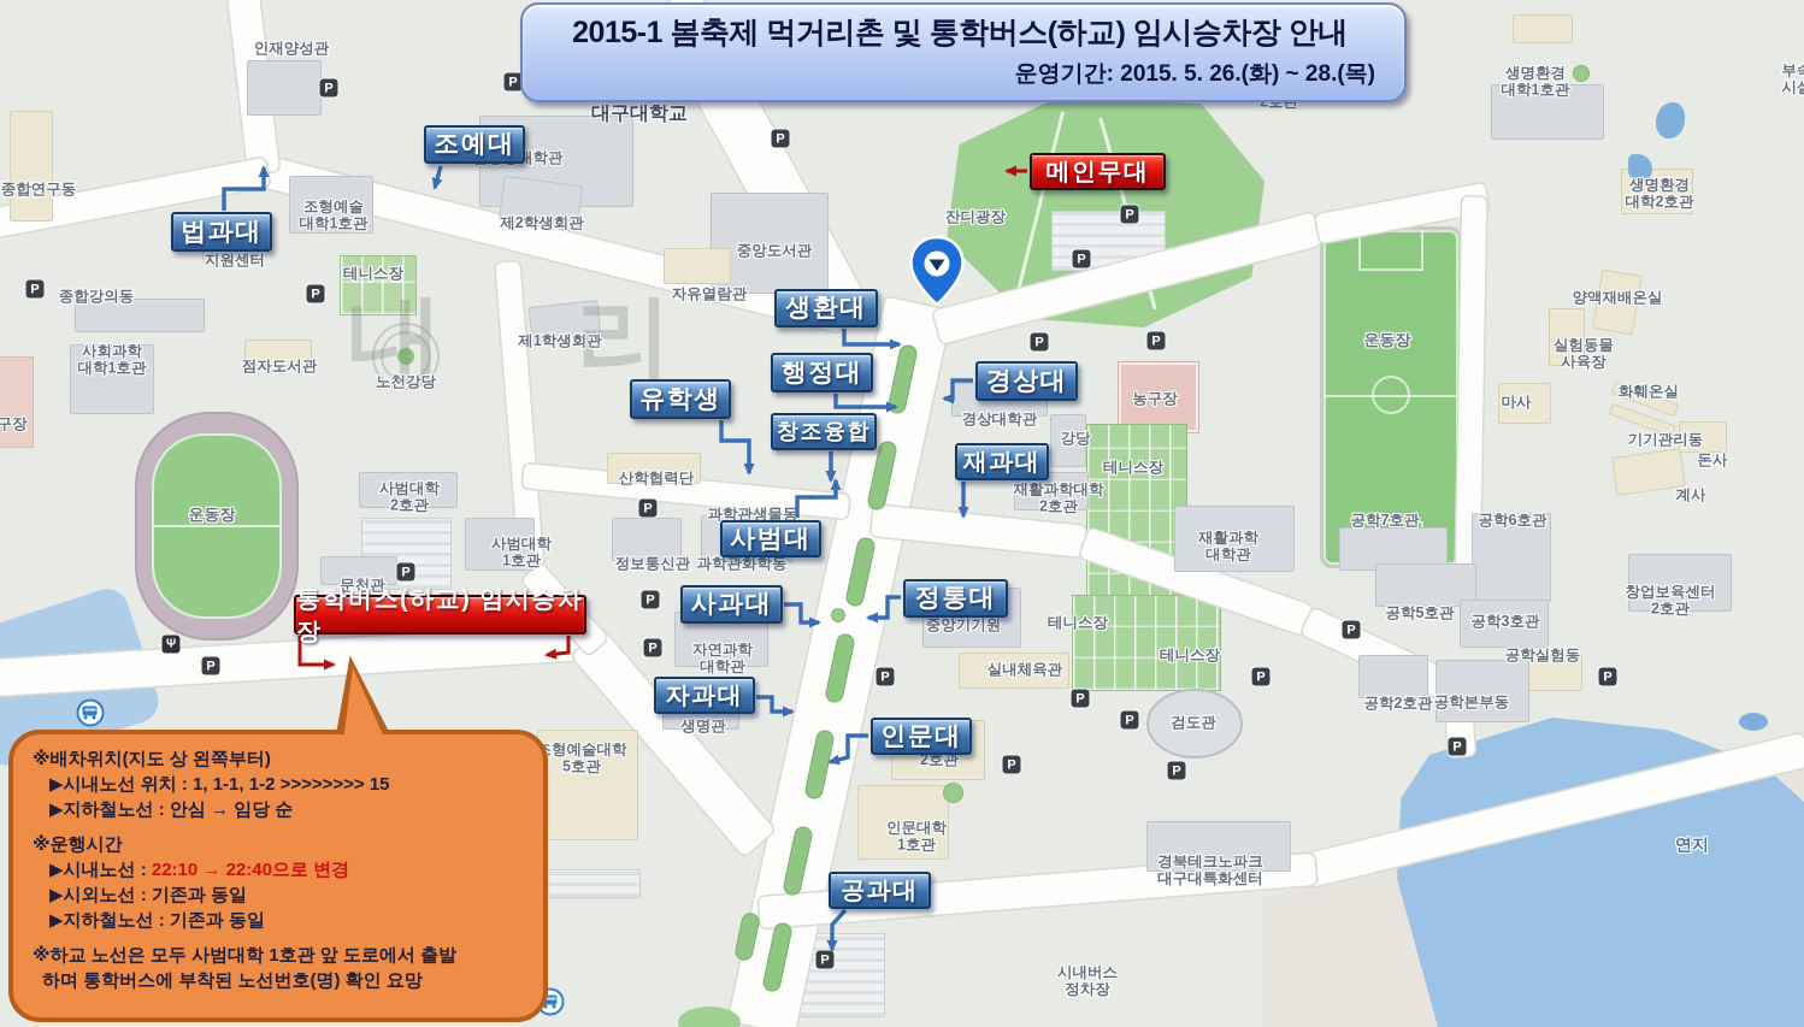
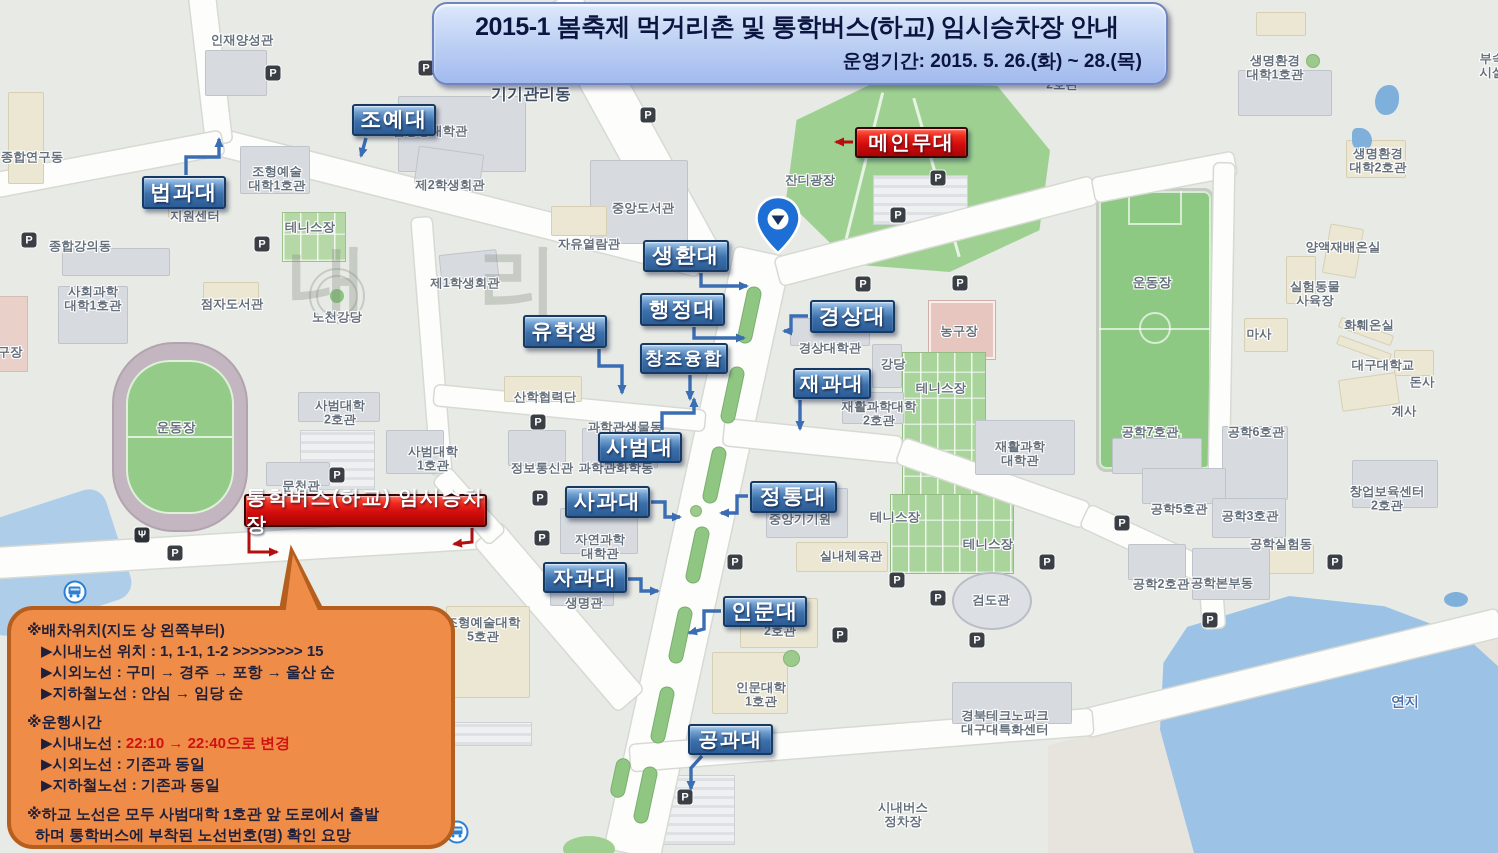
  내 리
- 대구대학교
+ 기기관리동
  인재양성관
  2호관
  종합연구동
  조형예술
  대학1호관
  지원센터
  제2학생회관
  테니스장
  종합강의동
  사회과학
  대학1호관
  점자도서관
  노천강당
  제1학생회관
  중앙도서관
  자유열람관
  잔디광장
  구장
  운동장
  사범대학
  2호관
  사범대학
  1호관
  문천관
  산학협력단
  정보통신관
  과학관화학동
  과학관생물동
  자연과학
  대학관
  생명관
  형예술대학
  5호관
  경상대학관
  강당
  농구장
  테니스장
  재활과학대학
  2호관
  재활과학
  대학관
  중앙기기원
  테니스장
  테니스장
  실내체육관
  검도관
  2호관
  인문대학
  1호관
  경북테크노파크
  대구대특화센터
  시내버스
  정차장
  운동장
  양액재배온실
  실험동물
  사육장
  마사
  화훼온실
- 기기관리동
+ 대구대학교
  돈사
  계사
  생명환경
  대학1호관
  생명환경
  대학2호관
  공학7호관
  공학6호관
  공학5호관
  공학3호관
  창업보육센터
  2호관
  공학실험동
  공학2호관
  공학본부동
  연지
  P
  P
  P
  P
  P
  P
  P
  P
  P
  P
  P
  P
  P
  P
  P
  P
  P
  P
  P
  P
  P
  P
  P
  P
  Ψ
  조예대
  법과대
  생환대
  행정대
  유학생
  창조융합
  경상대
  재과대
  사범대
  사과대
  정통대
  자과대
  인문대
  공과대
  메인무대
  통학버스(하교) 임시승차장
  2015-1 봄축제 먹거리촌 및 통학버스(하교) 임시승차장 안내
  운영기간: 2015. 5. 26.(화) ~ 28.(목)
  ※배차위치(지도 상 왼쪽부터)
  ▶시내노선 위치 : 1, 1-1, 1-2 >>>>>>>> 15
+ ▶시외노선 : 구미 → 경주 → 포항 → 울산 순
  ▶지하철노선 : 안심 → 임당 순
  ※운행시간
  ▶시내노선 : 22:10 → 22:40으로 변경
  ▶시외노선 : 기존과 동일
  ▶지하철노선 : 기존과 동일
  ※하교 노선은 모두 사범대학 1호관 앞 도로에서 출발
  하며 통학버스에 부착된 노선번호(명) 확인 요망
